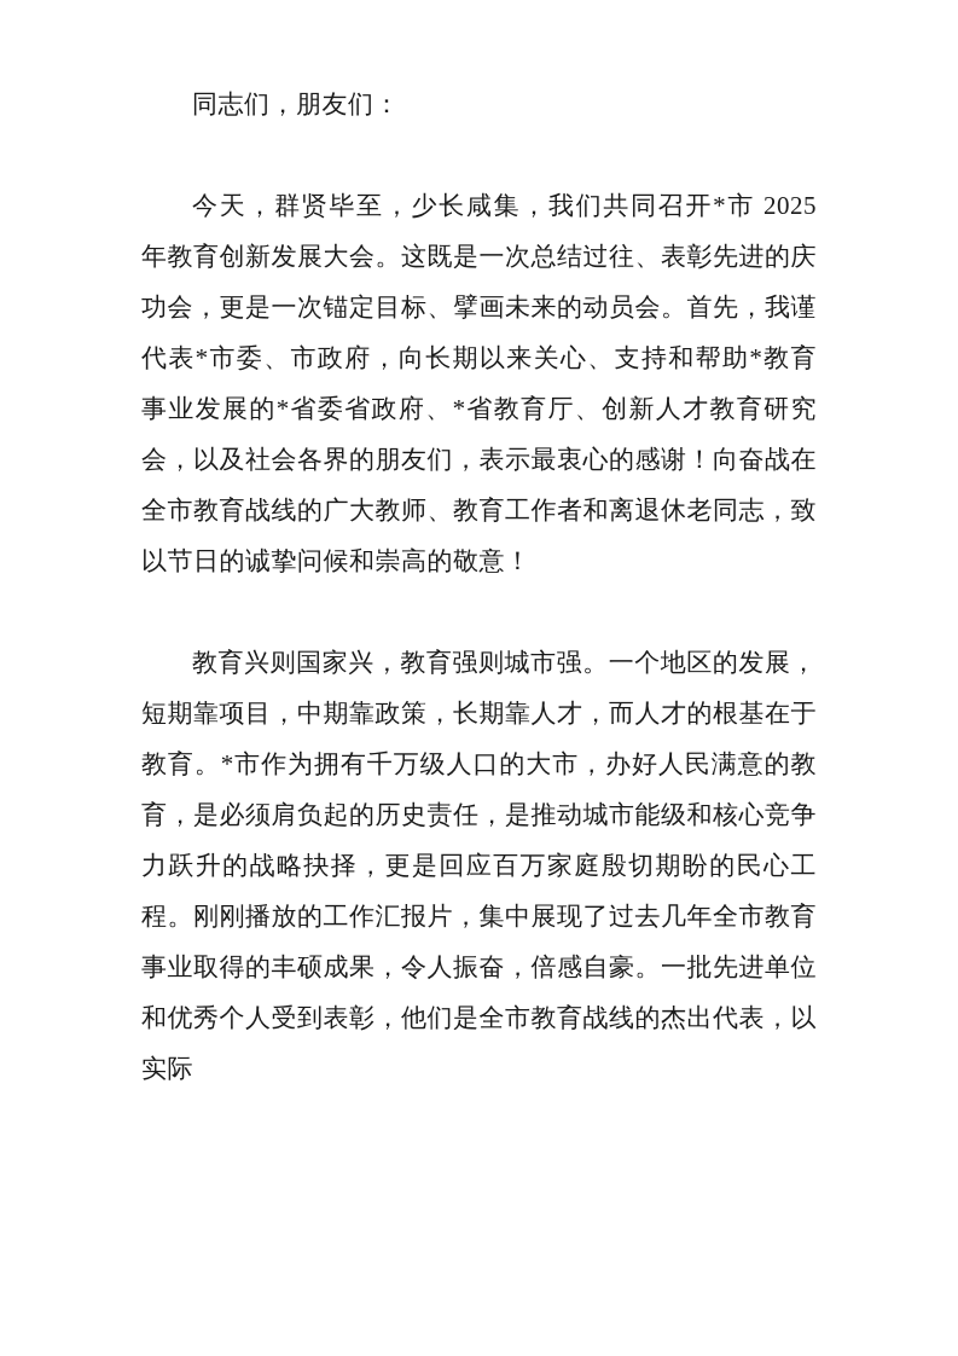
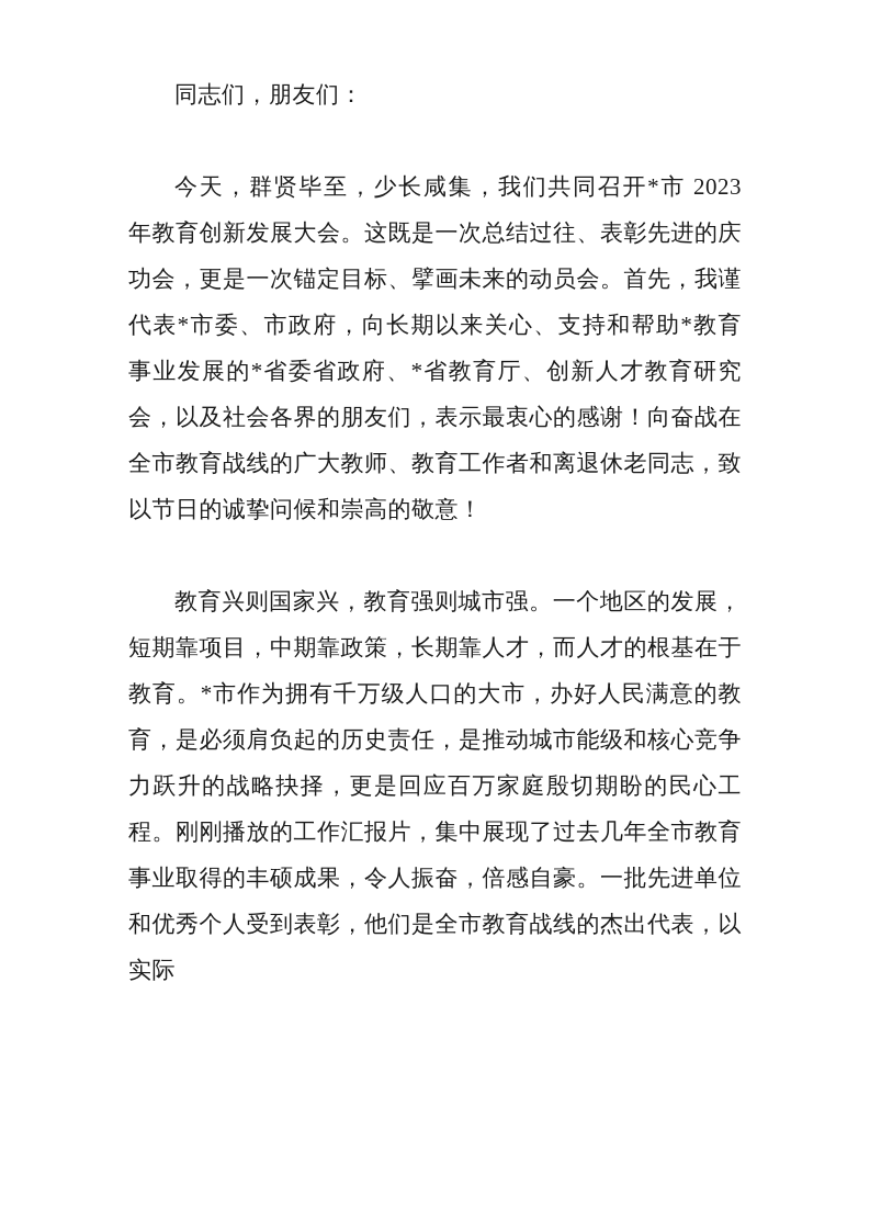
  同志们，朋友们：
- 今天，群贤毕至，少长咸集，我们共同召开*市 2025 年教育创新发展大会。这既是一次总结过往、表彰先进的庆功会，更是一次锚定目标、擘画未来的动员会。首先，我谨代表*市委、市政府，向长期以来关心、支持和帮助*教育事业发展的*省委省政府、*省教育厅、创新人才教育研究会，以及社会各界的朋友们，表示最衷心的感谢！向奋战在全市教育战线的广大教师、教育工作者和离退休老同志，致以节日的诚挚问候和崇高的敬意！
+ 今天，群贤毕至，少长咸集，我们共同召开*市 2023 年教育创新发展大会。这既是一次总结过往、表彰先进的庆功会，更是一次锚定目标、擘画未来的动员会。首先，我谨代表*市委、市政府，向长期以来关心、支持和帮助*教育事业发展的*省委省政府、*省教育厅、创新人才教育研究会，以及社会各界的朋友们，表示最衷心的感谢！向奋战在全市教育战线的广大教师、教育工作者和离退休老同志，致以节日的诚挚问候和崇高的敬意！
  教育兴则国家兴，教育强则城市强。一个地区的发展，短期靠项目，中期靠政策，长期靠人才，而人才的根基在于教育。*市作为拥有千万级人口的大市，办好人民满意的教育，是必须肩负起的历史责任，是推动城市能级和核心竞争力跃升的战略抉择，更是回应百万家庭殷切期盼的民心工程。刚刚播放的工作汇报片，集中展现了过去几年全市教育事业取得的丰硕成果，令人振奋，倍感自豪。一批先进单位和优秀个人受到表彰，他们是全市教育战线的杰出代表，以实际
